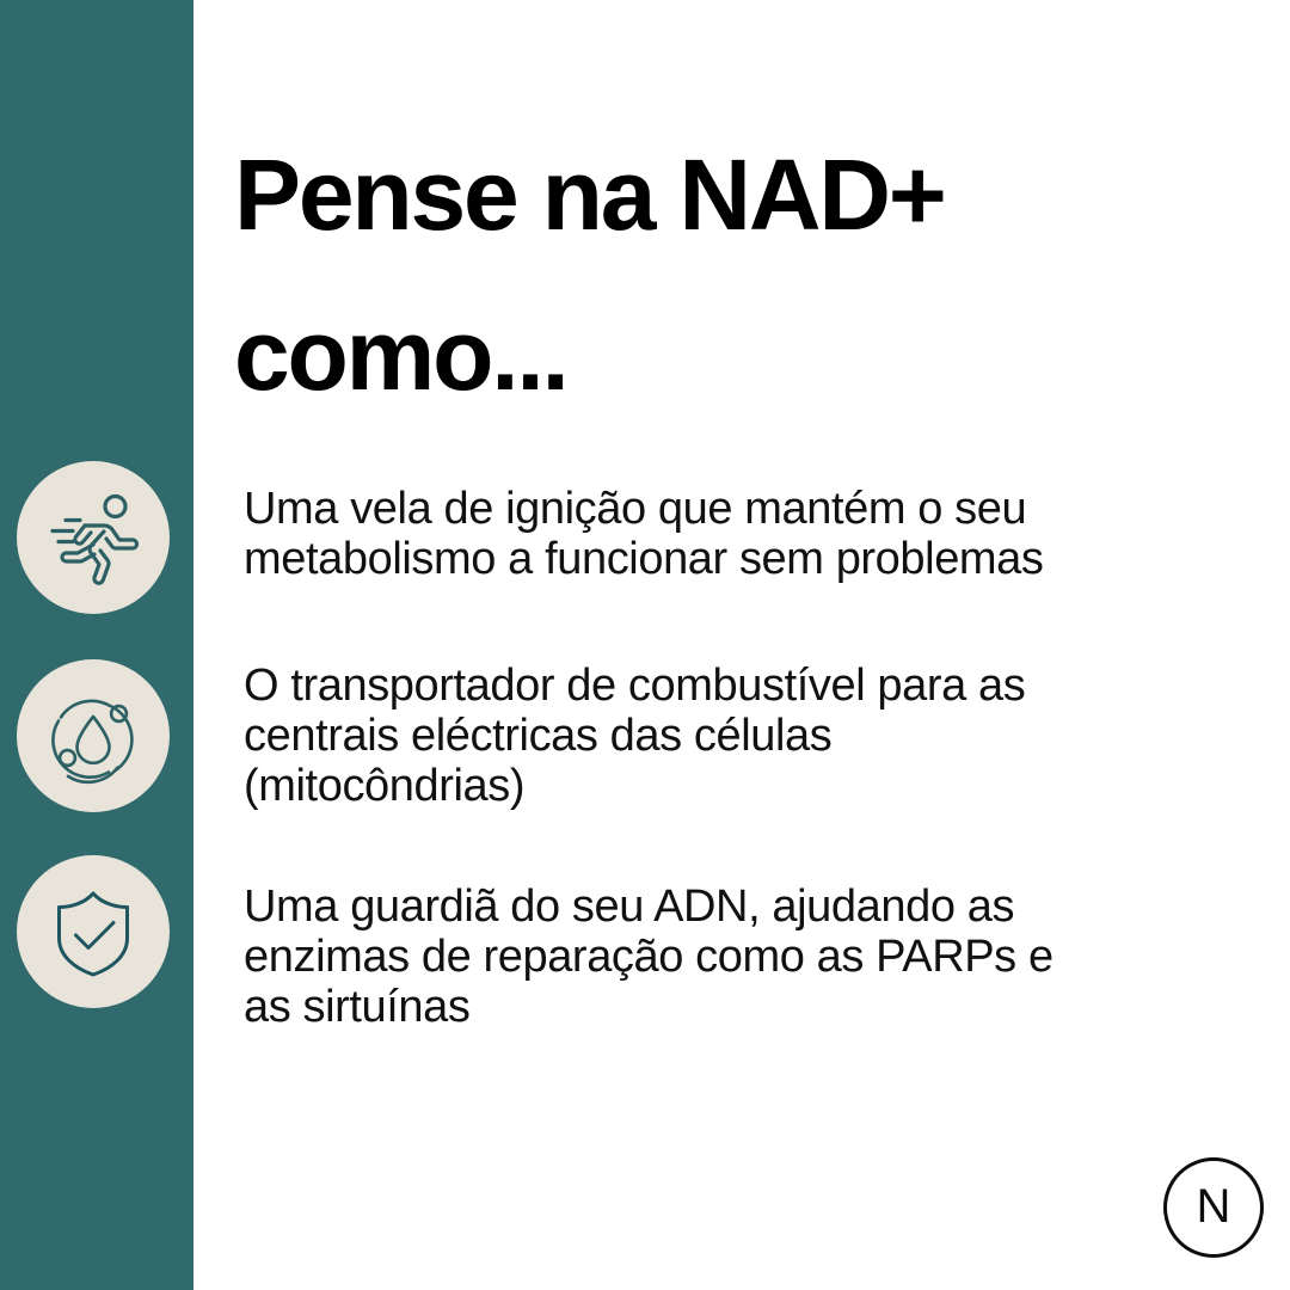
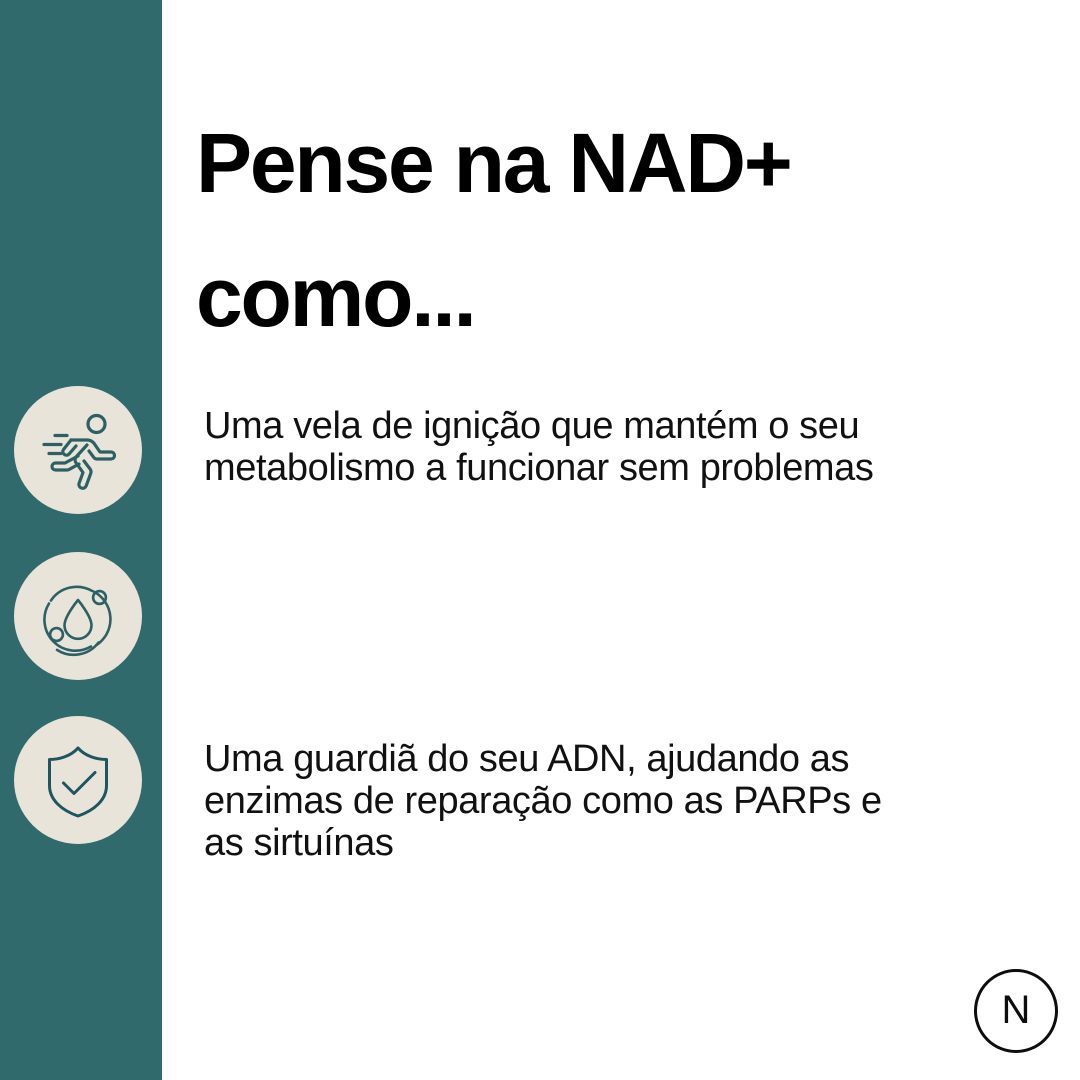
  Pense na NAD+
  como...
  Uma vela de ignição que mantém o seu
  metabolismo a funcionar sem problemas
- O transportador de combustível para as
- centrais eléctricas das células
- (mitocôndrias)
  Uma guardiã do seu ADN, ajudando as
  enzimas de reparação como as PARPs e
  as sirtuínas
  N
